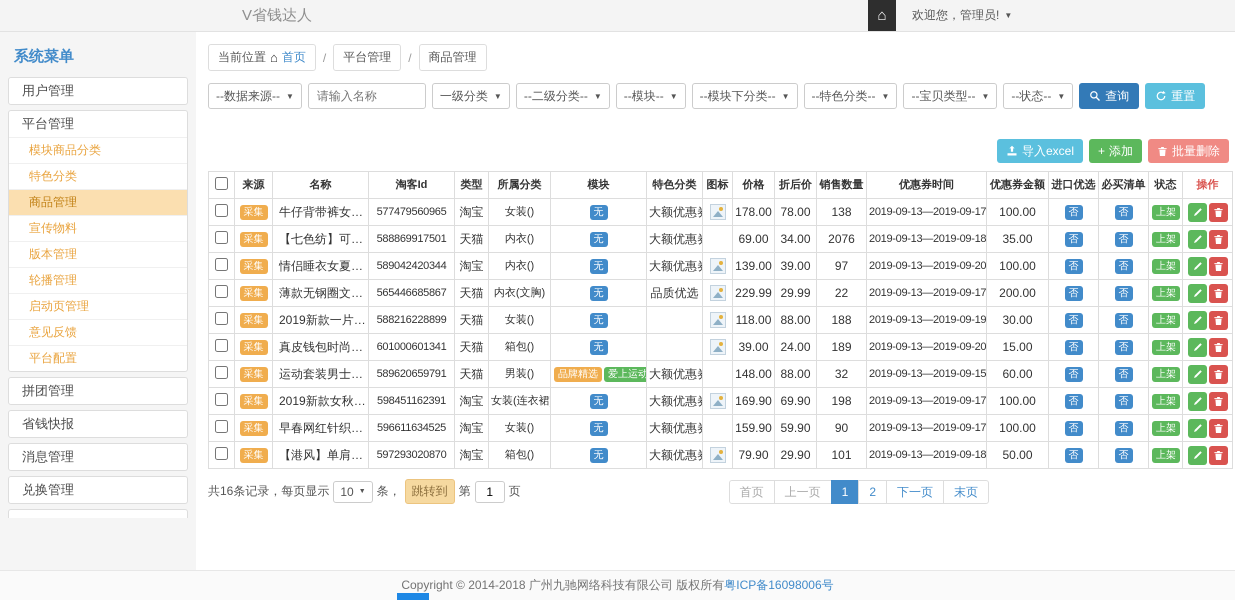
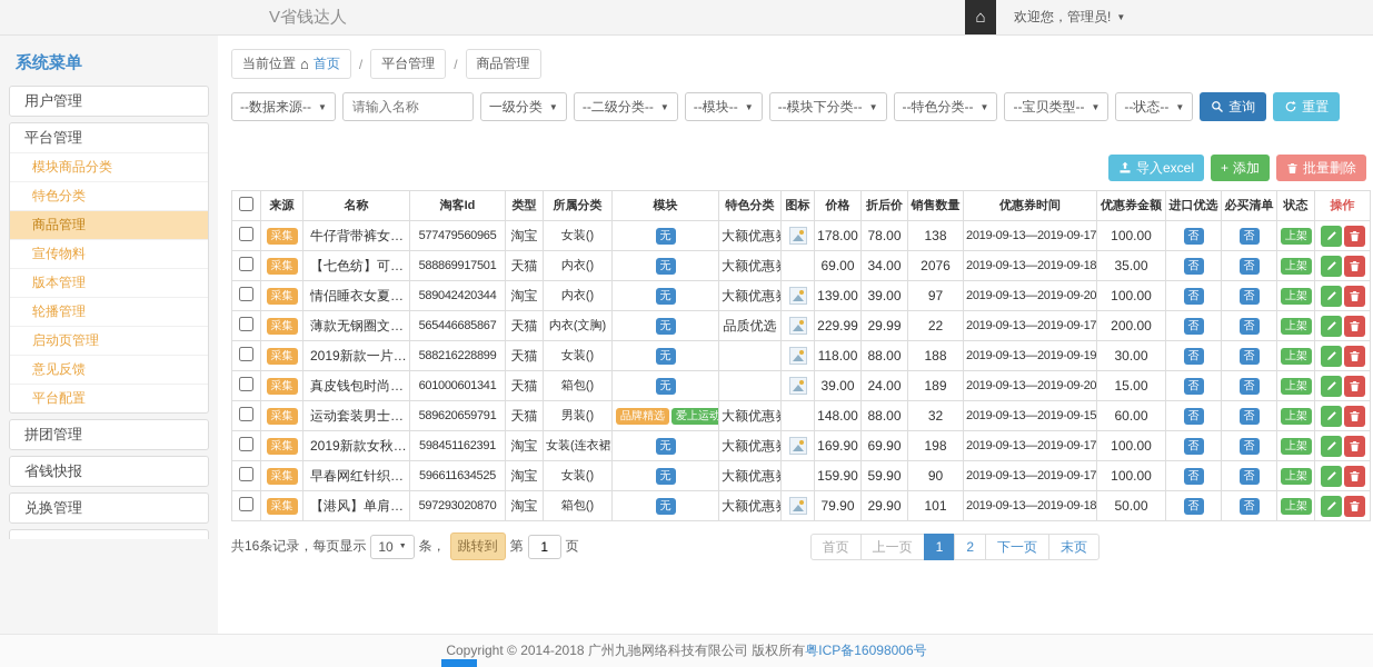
  V省钱达人
  ⌂
  欢迎您，管理员!
  ▼
  系统菜单
  用户管理
  平台管理
  模块商品分类
  特色分类
  商品管理
  宣传物料
  版本管理
  轮播管理
  启动页管理
  意见反馈
  平台配置
  拼团管理
  省钱快报
- 消息管理
  兑换管理
  当前位置
  ⌂
  首页
  /
  平台管理
  /
  商品管理
  --数据来源--
  ▼
  请输入名称
  一级分类
  ▼
  --二级分类--
  ▼
  --模块--
  ▼
  --模块下分类--
  ▼
  --特色分类--
  ▼
  --宝贝类型--
  ▼
  --状态--
  ▼
  查询
  重置
  导入excel
  +
  添加
  批量删除
  	来源	名称	淘客Id	类型	所属分类	模块	特色分类	图标	价格	折后价	销售数量	优惠券时间	优惠券金额	进口优选	必买清单	状态	操作
  	采集	牛仔背带裤女秋	577479560965	淘宝	女装()	无	大额优惠		178.00	78.00	138	2019-09-13—2019-09-17	100.00	否	否	上架
  	采集	【七色纺】可爱	588869917501	天猫	内衣()	无	大额优惠		69.00	34.00	2076	2019-09-13—2019-09-18	35.00	否	否	上架
  	采集	情侣睡衣女夏丝	589042420344	淘宝	内衣()	无	大额优惠		139.00	39.00	97	2019-09-13—2019-09-20	100.00	否	否	上架
  	采集	薄款无钢圈文胸	565446685867	天猫	内衣(文胸)	无	品质优选		229.99	29.99	22	2019-09-13—2019-09-17	200.00	否	否	上架
  	采集	2019新款一片式	588216228899	天猫	女装()	无			118.00	88.00	188	2019-09-13—2019-09-19	30.00	否	否	上架
  	采集	真皮钱包时尚优	601000601341	天猫	箱包()	无			39.00	24.00	189	2019-09-13—2019-09-20	15.00	否	否	上架
  	采集	运动套装男士卫	589620659791	天猫	男装()	品牌精选 爱上运动	大额优惠		148.00	88.00	32	2019-09-13—2019-09-15	60.00	否	否	上架
  	采集	2019新款女秋薄	598451162391	淘宝	女装(连衣裙	无	大额优惠		169.90	69.90	198	2019-09-13—2019-09-17	100.00	否	否	上架
  	采集	早春网红针织开	596611634525	淘宝	女装()	无	大额优惠		159.90	59.90	90	2019-09-13—2019-09-17	100.00	否	否	上架
  	采集	【港风】单肩斜	597293020870	淘宝	箱包()	无	大额优惠		79.90	29.90	101	2019-09-13—2019-09-18	50.00	否	否	上架
  共16条记录，每页显示
  10
  条，
  跳转到
  第
  1
  页
  首页
  上一页
  1
  2
  下一页
  末页
  Copyright © 2014-2018 广州九驰网络科技有限公司 版权所有
  粤ICP备16098006号
